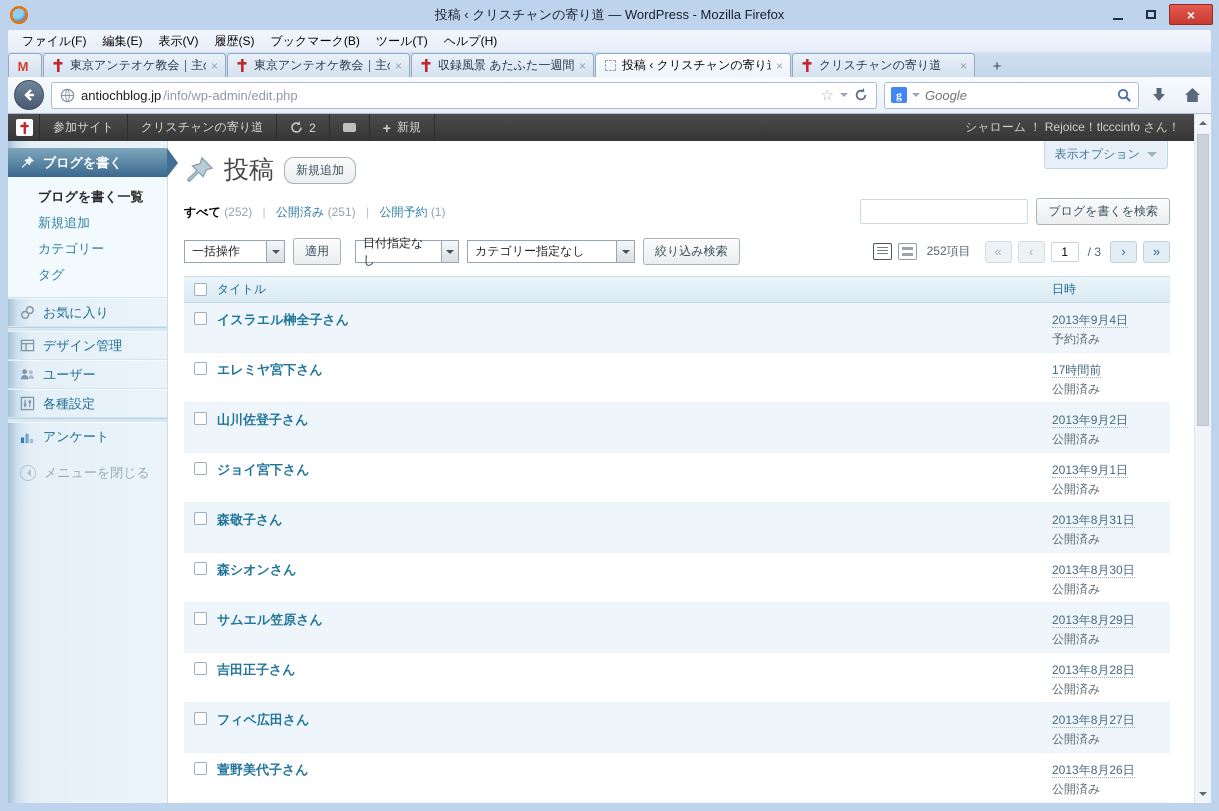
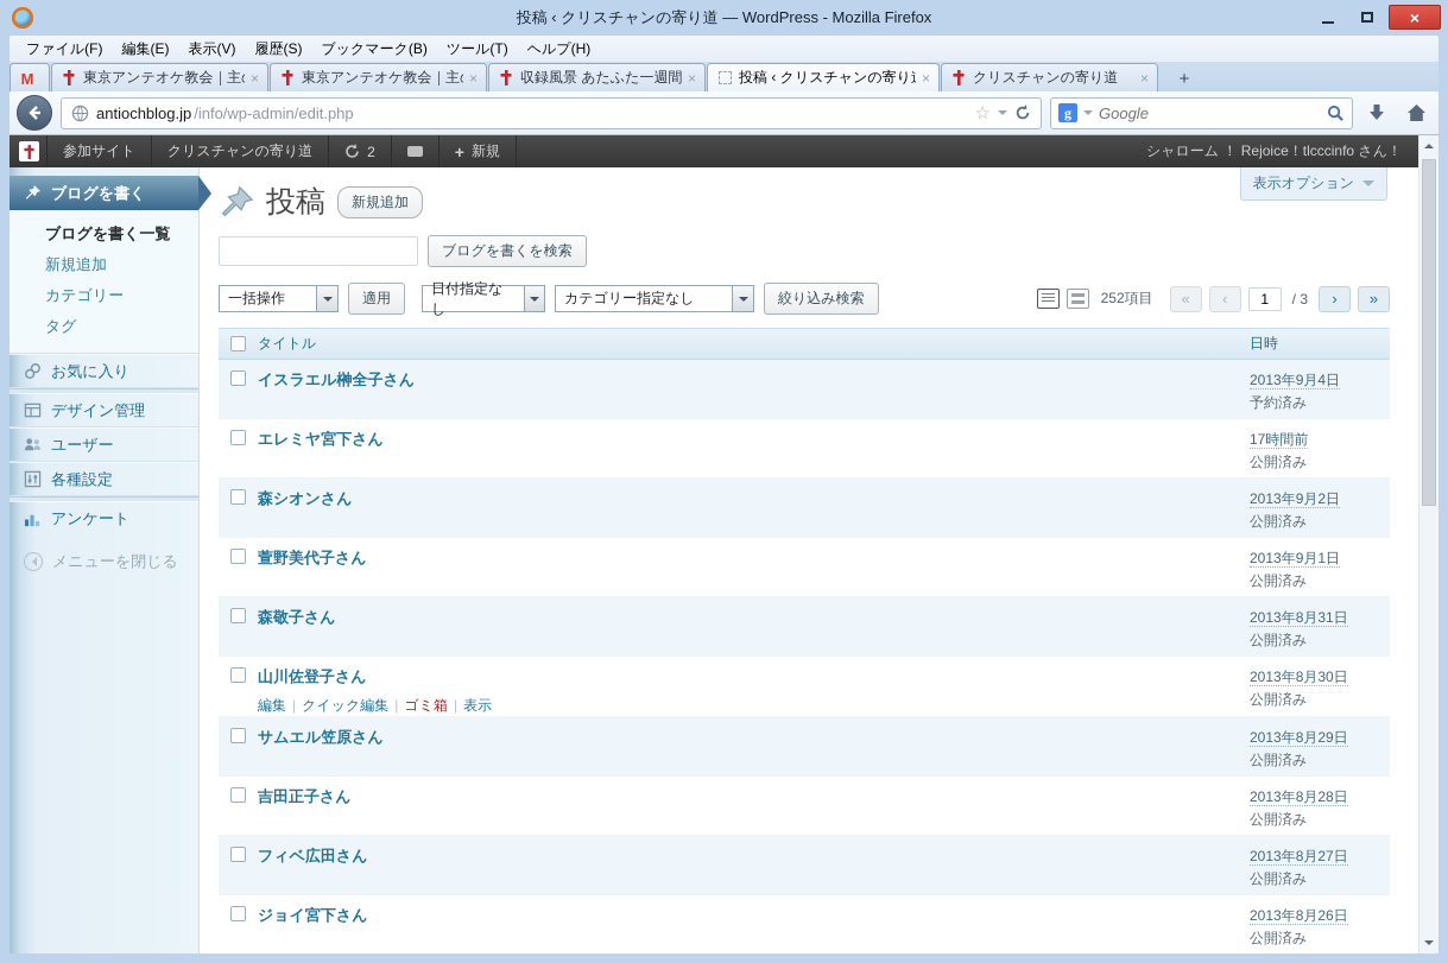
  投稿 ‹ クリスチャンの寄り道 — WordPress - Mozilla Firefox
  ×
  ファイル(F)
  編集(E)
  表示(V)
  履歴(S)
  ブックマーク(B)
  ツール(T)
  ヘルプ(H)
  M
  収録風景 あたふた一週間
  クリスチャンの寄り道
  antiochblog.jp
  /info/wp-admin/edit.php
  ☆
  g
  Google
  参加サイト
  クリスチャンの寄り道
  2
  新規
  シャローム ！ Rejoice！tlcccinfo さん！
  ブログを書く
  ブログを書く一覧
  新規追加
  カテゴリー
  タグ
  お気に入り
  デザイン管理
  ユーザー
  各種設定
  アンケート
  メニューを閉じる
  表示オプション
  投稿
  新規追加
- すべて (252) 公開済み (251) 公開予約 (1)
  ブログを書くを検索
  一括操作
  適用
  日付指定なし
  カテゴリー指定なし
  絞り込み検索
  252項目
  «
  ‹
  1
  / 3
  ›
  »
  タイトル
  日時
  イスラエル榊全子さん
  2013年9月4日
  予約済み
  エレミヤ宮下さん
  17時間前
  公開済み
- 山川佐登子さん
+ 森シオンさん
  2013年9月2日
  公開済み
- ジョイ宮下さん
+ 萱野美代子さん
  2013年9月1日
  公開済み
  森敬子さん
  2013年8月31日
  公開済み
- 森シオンさん
+ 山川佐登子さん
+ 編集 クイック編集 ゴミ箱 表示
  2013年8月30日
  公開済み
  サムエル笠原さん
  2013年8月29日
  公開済み
  吉田正子さん
  2013年8月28日
  公開済み
  フィベ広田さん
  2013年8月27日
  公開済み
- 萱野美代子さん
+ ジョイ宮下さん
  2013年8月26日
  公開済み
